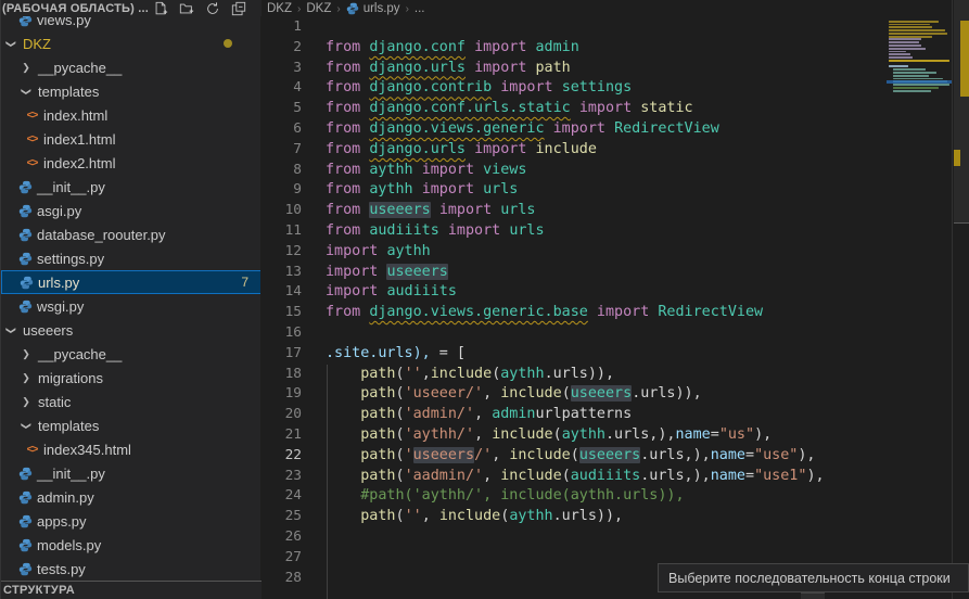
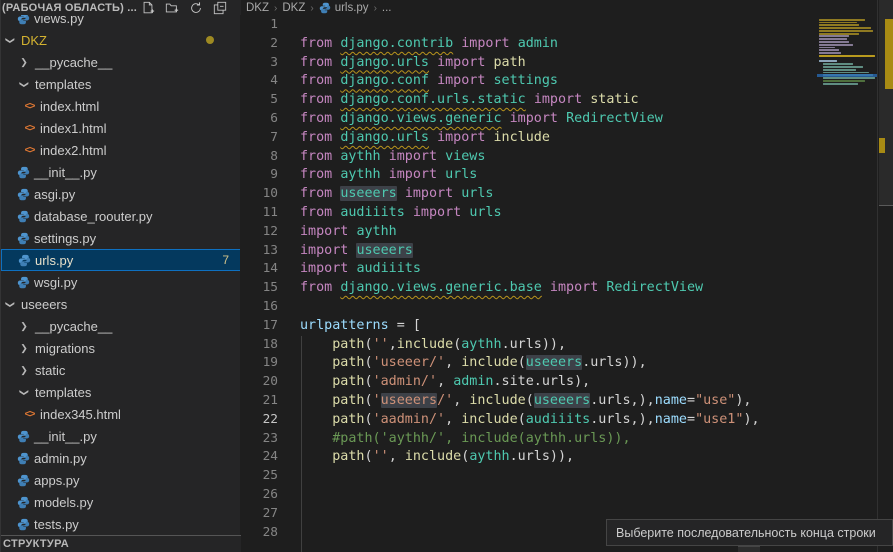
  views.py
  DKZ
  ❯
  __pycache__
  templates
  <>
  index.html
  <>
  index1.html
  <>
  index2.html
  __init__.py
  asgi.py
  database_roouter.py
  settings.py
  urls.py
  7
  wsgi.py
  useeers
  ❯
  __pycache__
  ❯
  migrations
  ❯
  static
  templates
  <>
  index345.html
  __init__.py
  admin.py
  apps.py
  models.py
  tests.py
  (РАБОЧАЯ ОБЛАСТЬ) ...
  СТРУКТУРА
  DKZ
  ›
  DKZ
  ›
  urls.py
  ›
  ...
  1
  2
  3
  4
  5
  6
  7
  8
  9
  10
  11
  12
  13
  14
  15
  16
  17
  18
  19
  20
  21
  22
  23
  24
  25
  26
  27
  28
- from django.conf import admin
+ from django.contrib import admin
  from django.urls import path
- from django.contrib import settings
+ from django.conf import settings
  from django.conf.urls.static import static
  from django.views.generic import RedirectView
  from django.urls import include
  from aythh import views
  from aythh import urls
  from useeers import urls
  from audiiits import urls
  import aythh
  import useeers
  import audiiits
  from django.views.generic.base import RedirectView
- .site.urls), = [
+ urlpatterns = [
  path('',include(aythh.urls)),
  path('useeer/', include(useeers.urls)),
- path('admin/', adminurlpatterns
+ path('admin/', admin.site.urls),
- path('aythh/', include(aythh.urls,),name="us"),
  path('useeers/', include(useeers.urls,),name="use"),
  path('aadmin/', include(audiiits.urls,),name="use1"),
  #path('aythh/', include(aythh.urls)),
  path('', include(aythh.urls)),
  Выберите последовательность конца строки
